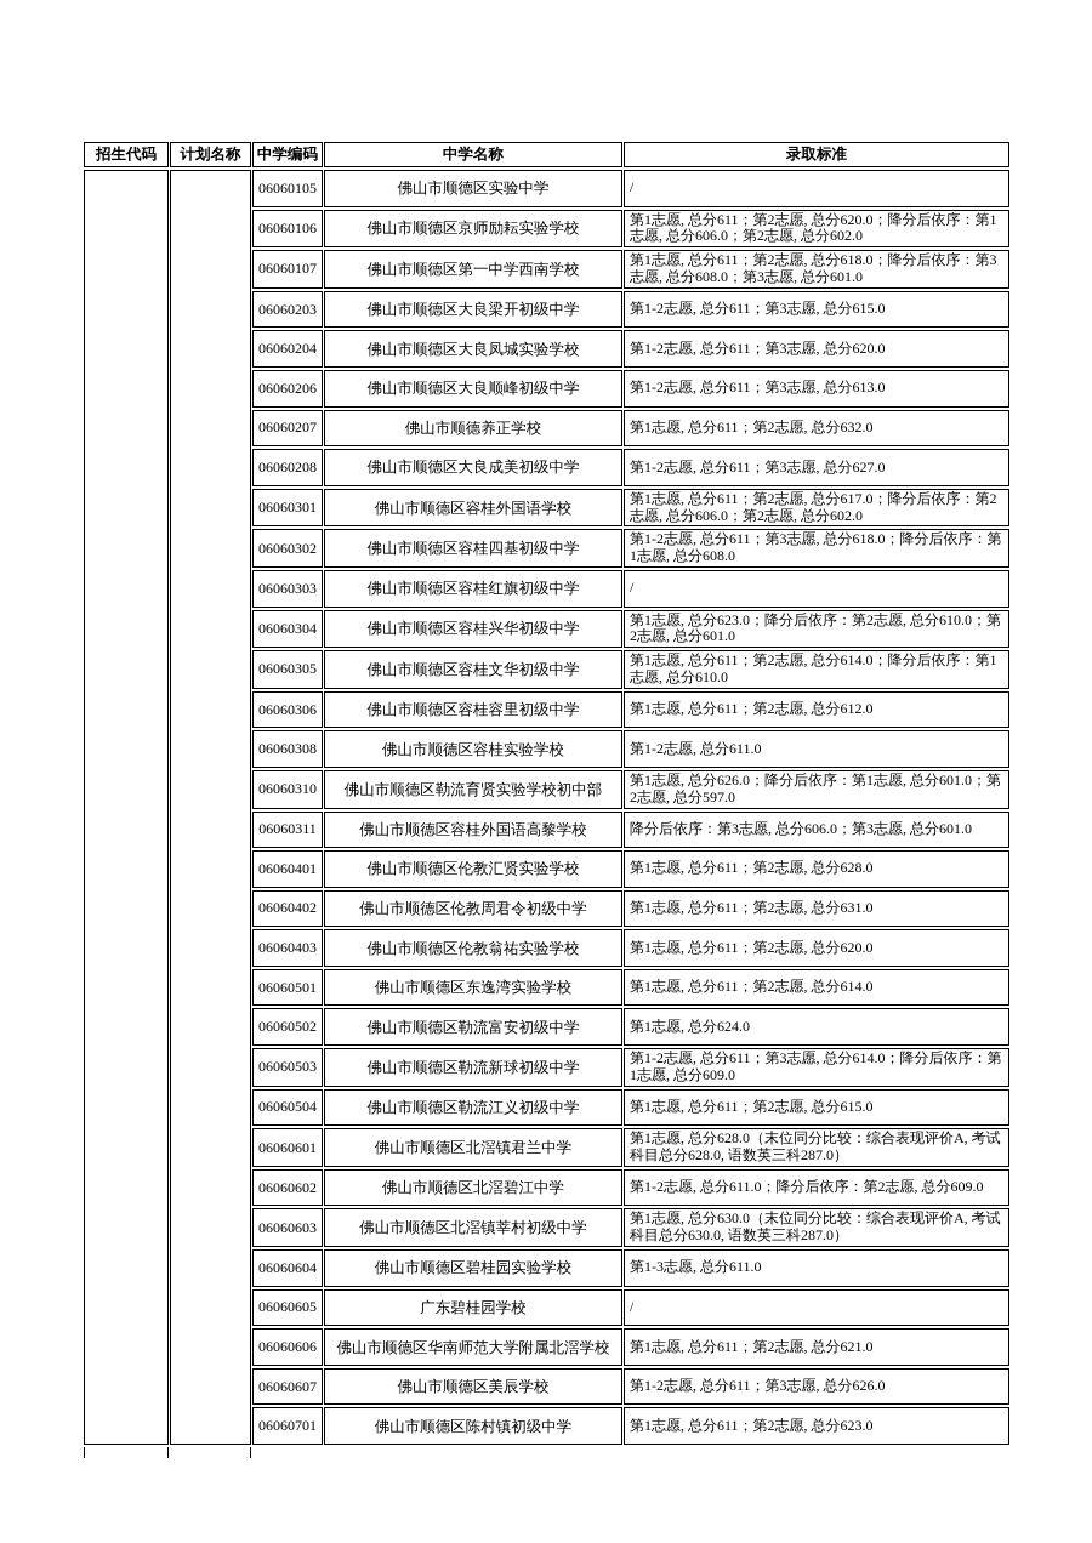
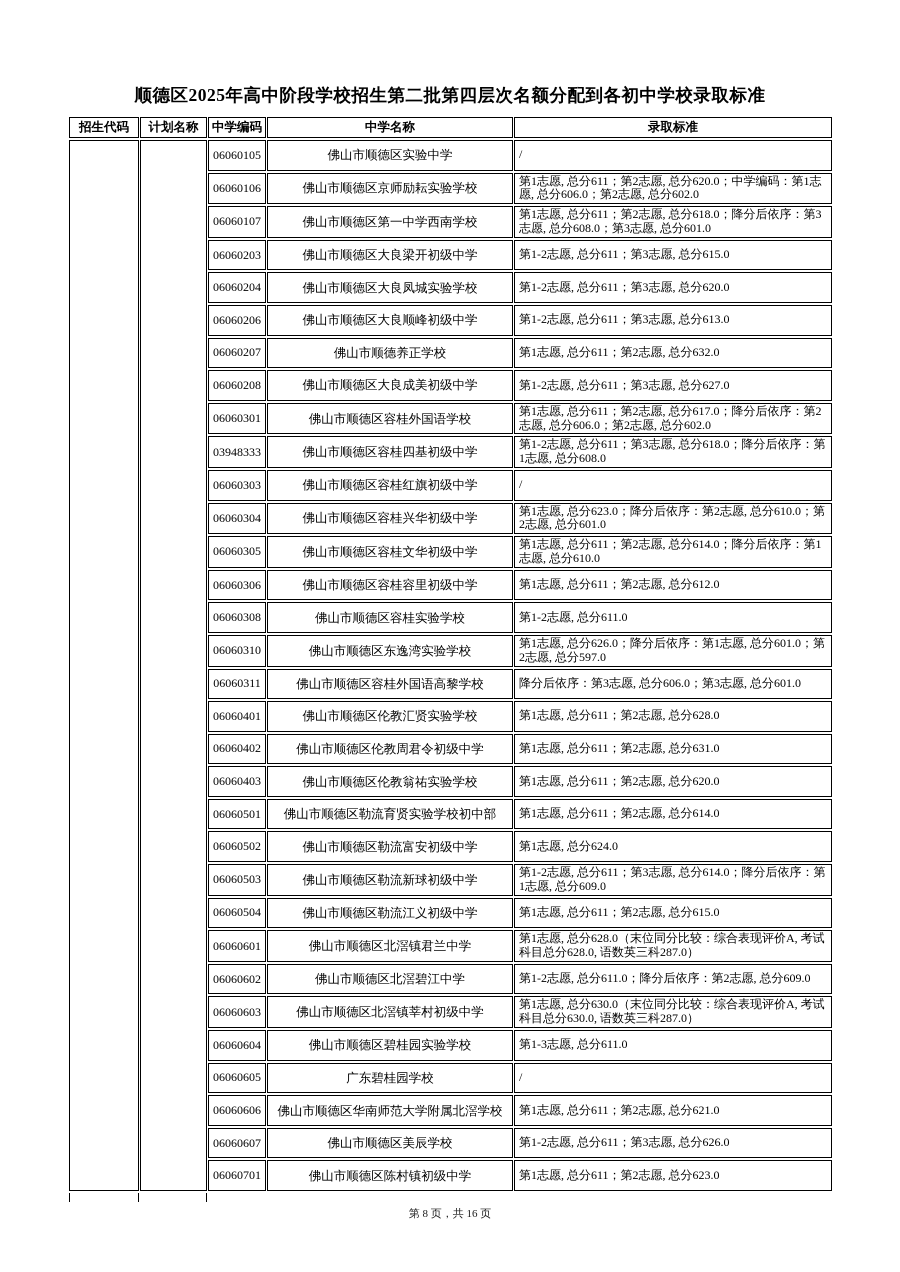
+ 顺德区2025年高中阶段学校招生第二批第四层次名额分配到各初中学校录取标准
  招生代码	计划名称	中学编码	中学名称	录取标准
  		06060105	佛山市顺德区实验中学	/
- 06060106	佛山市顺德区京师励耘实验学校	第1志愿, 总分611；第2志愿, 总分620.0；降分后依序：第1志愿, 总分606.0；第2志愿, 总分602.0
+ 06060106	佛山市顺德区京师励耘实验学校	第1志愿, 总分611；第2志愿, 总分620.0；中学编码：第1志愿, 总分606.0；第2志愿, 总分602.0
  06060107	佛山市顺德区第一中学西南学校	第1志愿, 总分611；第2志愿, 总分618.0；降分后依序：第3志愿, 总分608.0；第3志愿, 总分601.0
  06060203	佛山市顺德区大良梁开初级中学	第1-2志愿, 总分611；第3志愿, 总分615.0
  06060204	佛山市顺德区大良凤城实验学校	第1-2志愿, 总分611；第3志愿, 总分620.0
  06060206	佛山市顺德区大良顺峰初级中学	第1-2志愿, 总分611；第3志愿, 总分613.0
  06060207	佛山市顺德养正学校	第1志愿, 总分611；第2志愿, 总分632.0
  06060208	佛山市顺德区大良成美初级中学	第1-2志愿, 总分611；第3志愿, 总分627.0
  06060301	佛山市顺德区容桂外国语学校	第1志愿, 总分611；第2志愿, 总分617.0；降分后依序：第2志愿, 总分606.0；第2志愿, 总分602.0
- 06060302	佛山市顺德区容桂四基初级中学	第1-2志愿, 总分611；第3志愿, 总分618.0；降分后依序：第1志愿, 总分608.0
+ 03948333	佛山市顺德区容桂四基初级中学	第1-2志愿, 总分611；第3志愿, 总分618.0；降分后依序：第1志愿, 总分608.0
  06060303	佛山市顺德区容桂红旗初级中学	/
  06060304	佛山市顺德区容桂兴华初级中学	第1志愿, 总分623.0；降分后依序：第2志愿, 总分610.0；第2志愿, 总分601.0
  06060305	佛山市顺德区容桂文华初级中学	第1志愿, 总分611；第2志愿, 总分614.0；降分后依序：第1志愿, 总分610.0
  06060306	佛山市顺德区容桂容里初级中学	第1志愿, 总分611；第2志愿, 总分612.0
  06060308	佛山市顺德区容桂实验学校	第1-2志愿, 总分611.0
- 06060310	佛山市顺德区勒流育贤实验学校初中部	第1志愿, 总分626.0；降分后依序：第1志愿, 总分601.0；第2志愿, 总分597.0
+ 06060310	佛山市顺德区东逸湾实验学校	第1志愿, 总分626.0；降分后依序：第1志愿, 总分601.0；第2志愿, 总分597.0
  06060311	佛山市顺德区容桂外国语高黎学校	降分后依序：第3志愿, 总分606.0；第3志愿, 总分601.0
  06060401	佛山市顺德区伦教汇贤实验学校	第1志愿, 总分611；第2志愿, 总分628.0
  06060402	佛山市顺德区伦教周君令初级中学	第1志愿, 总分611；第2志愿, 总分631.0
  06060403	佛山市顺德区伦教翁祐实验学校	第1志愿, 总分611；第2志愿, 总分620.0
- 06060501	佛山市顺德区东逸湾实验学校	第1志愿, 总分611；第2志愿, 总分614.0
+ 06060501	佛山市顺德区勒流育贤实验学校初中部	第1志愿, 总分611；第2志愿, 总分614.0
  06060502	佛山市顺德区勒流富安初级中学	第1志愿, 总分624.0
  06060503	佛山市顺德区勒流新球初级中学	第1-2志愿, 总分611；第3志愿, 总分614.0；降分后依序：第1志愿, 总分609.0
  06060504	佛山市顺德区勒流江义初级中学	第1志愿, 总分611；第2志愿, 总分615.0
  06060601	佛山市顺德区北滘镇君兰中学	第1志愿, 总分628.0（末位同分比较：综合表现评价A, 考试科目总分628.0, 语数英三科287.0）
  06060602	佛山市顺德区北滘碧江中学	第1-2志愿, 总分611.0；降分后依序：第2志愿, 总分609.0
  06060603	佛山市顺德区北滘镇莘村初级中学	第1志愿, 总分630.0（末位同分比较：综合表现评价A, 考试科目总分630.0, 语数英三科287.0）
  06060604	佛山市顺德区碧桂园实验学校	第1-3志愿, 总分611.0
  06060605	广东碧桂园学校	/
  06060606	佛山市顺德区华南师范大学附属北滘学校	第1志愿, 总分611；第2志愿, 总分621.0
  06060607	佛山市顺德区美辰学校	第1-2志愿, 总分611；第3志愿, 总分626.0
  06060701	佛山市顺德区陈村镇初级中学	第1志愿, 总分611；第2志愿, 总分623.0
+ 第 8 页，共 16 页
